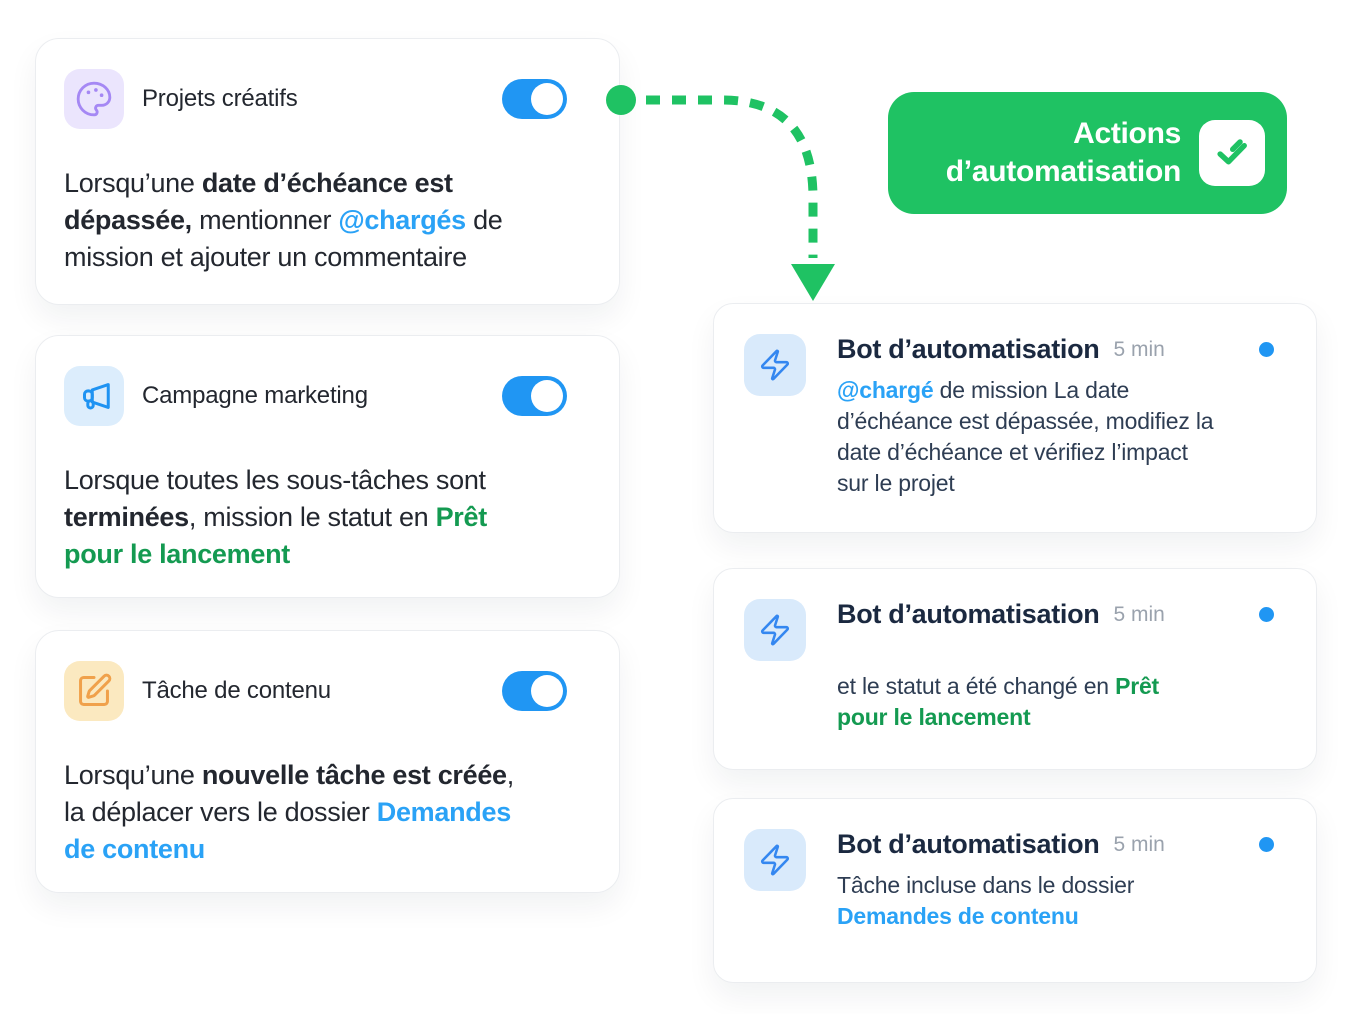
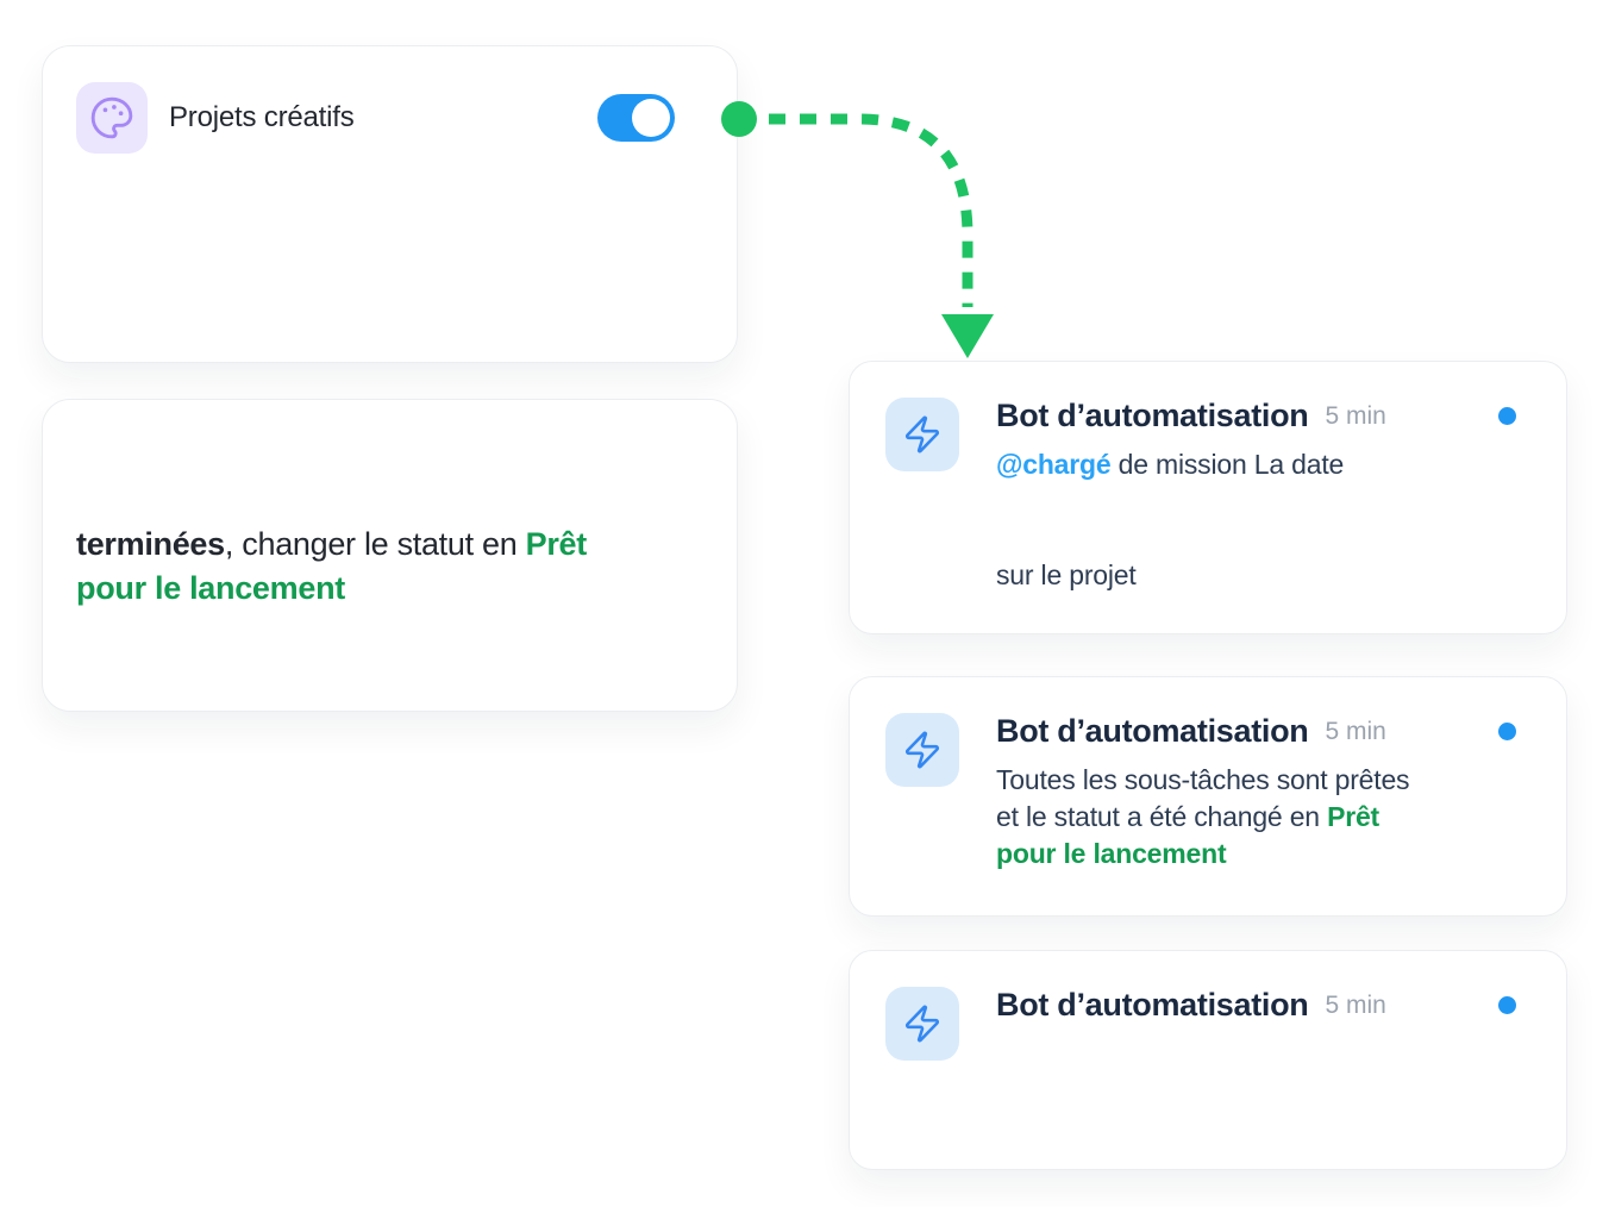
  Projets créatifs
- Lorsqu’une date d’échéance est
- dépassée, mentionner @chargés de
- mission et ajouter un commentaire
- Campagne marketing
- Lorsque toutes les sous-tâches sont
- terminées, mission le statut en Prêt
+ terminées, changer le statut en Prêt
  pour le lancement
- Tâche de contenu
- Lorsqu’une nouvelle tâche est créée,
- la déplacer vers le dossier Demandes
- de contenu
- Actions
- d’automatisation
  Bot d’automatisation
  5 min
  @chargé de mission La date
- d’échéance est dépassée, modifiez la
- date d’échéance et vérifiez l’impact
  sur le projet
  Bot d’automatisation
  5 min
+ Toutes les sous-tâches sont prêtes
  et le statut a été changé en Prêt
  pour le lancement
  Bot d’automatisation
  5 min
- Tâche incluse dans le dossier
- Demandes de contenu
